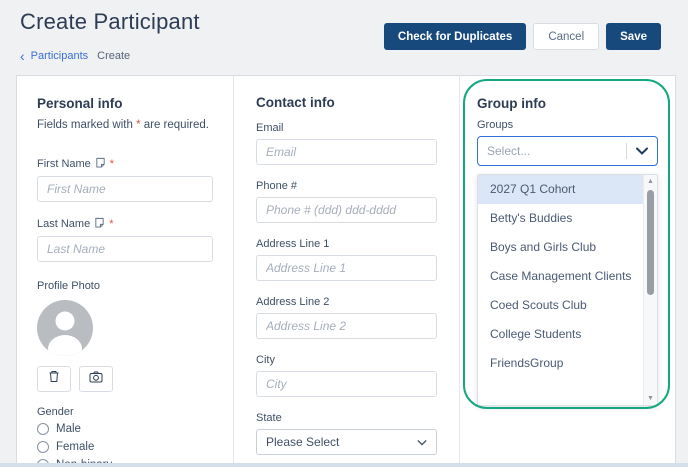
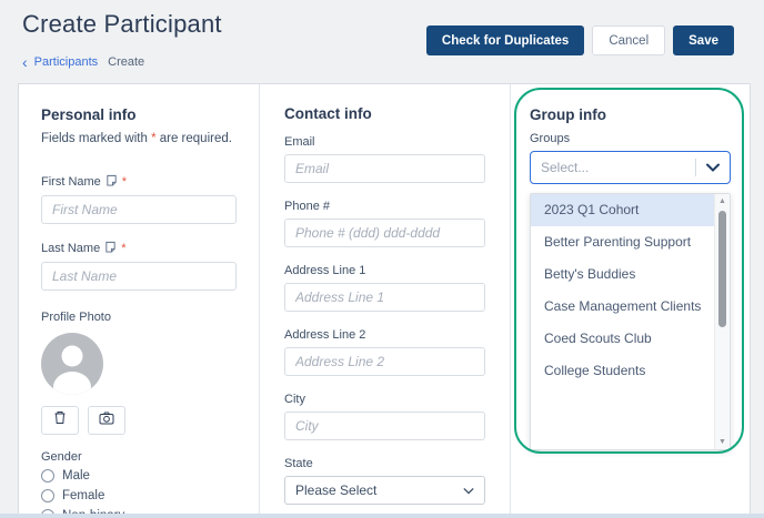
  Create Participant
  Check for Duplicates
  Cancel
  Save
  ‹
  Participants
  Create
  Personal info
  Fields marked with * are required.
  First Name
  *
  First Name
  Last Name
  *
  Last Name
  Profile Photo
  Gender
  Male
  Female
  Contact info
  Email
  Email
  Phone #
  Phone # (ddd) ddd-dddd
  Address Line 1
  Address Line 1
  Address Line 2
  Address Line 2
  City
  City
  State
  Please Select
  Group info
  Groups
  Select...
- 2027 Q1 Cohort
+ 2023 Q1 Cohort
+ Better Parenting Support
  Betty's Buddies
- Boys and Girls Club
  Case Management Clients
  Coed Scouts Club
  College Students
- FriendsGroup
